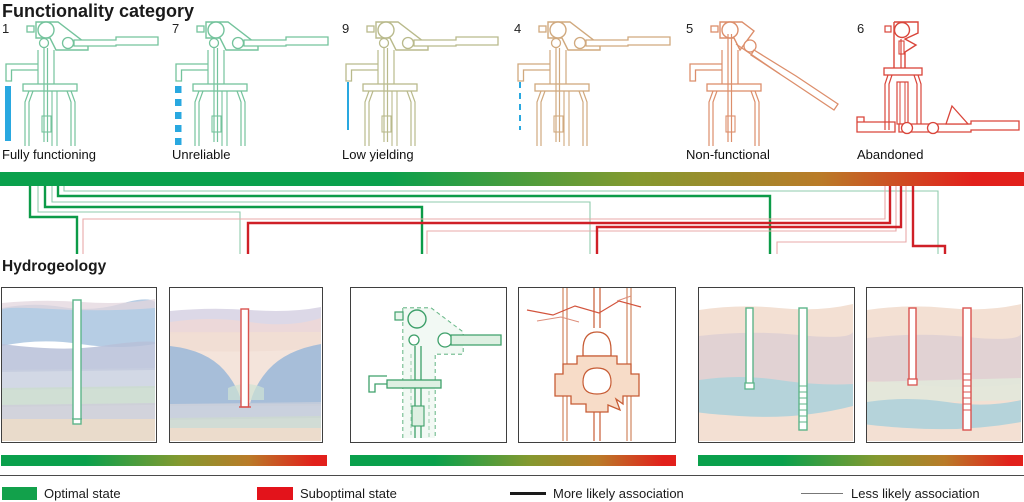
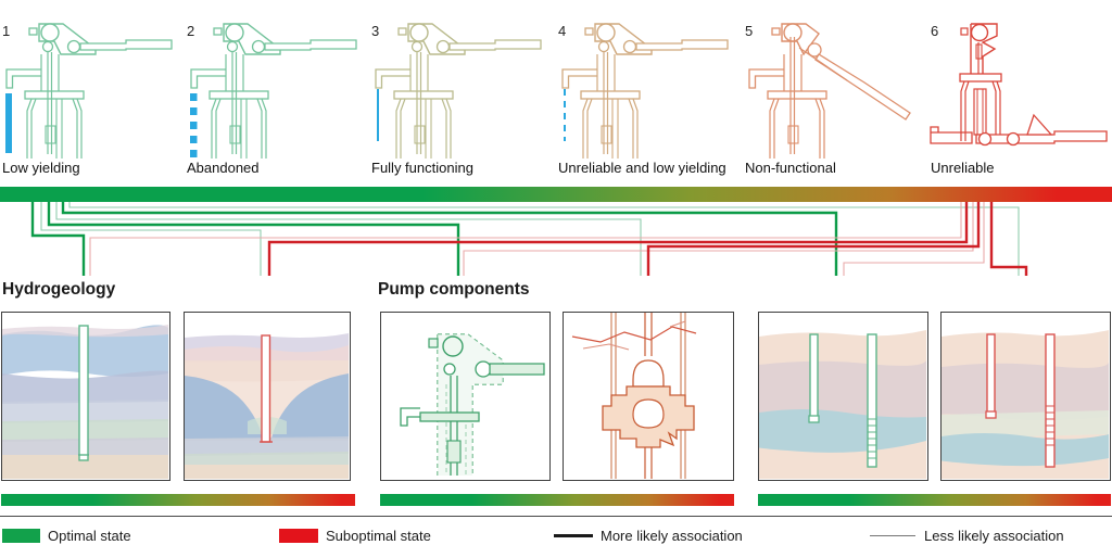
- Functionality category
  1
- Fully functioning
+ Low yielding
- 7
+ 2
- Unreliable
+ Abandoned
- 9
+ 3
- Low yielding
+ Fully functioning
  4
+ Unreliable and low yielding
  5
  Non-functional
  6
- Abandoned
+ Unreliable
  Hydrogeology
+ Pump components
  Optimal state
  Suboptimal state
  More likely association
  Less likely association
